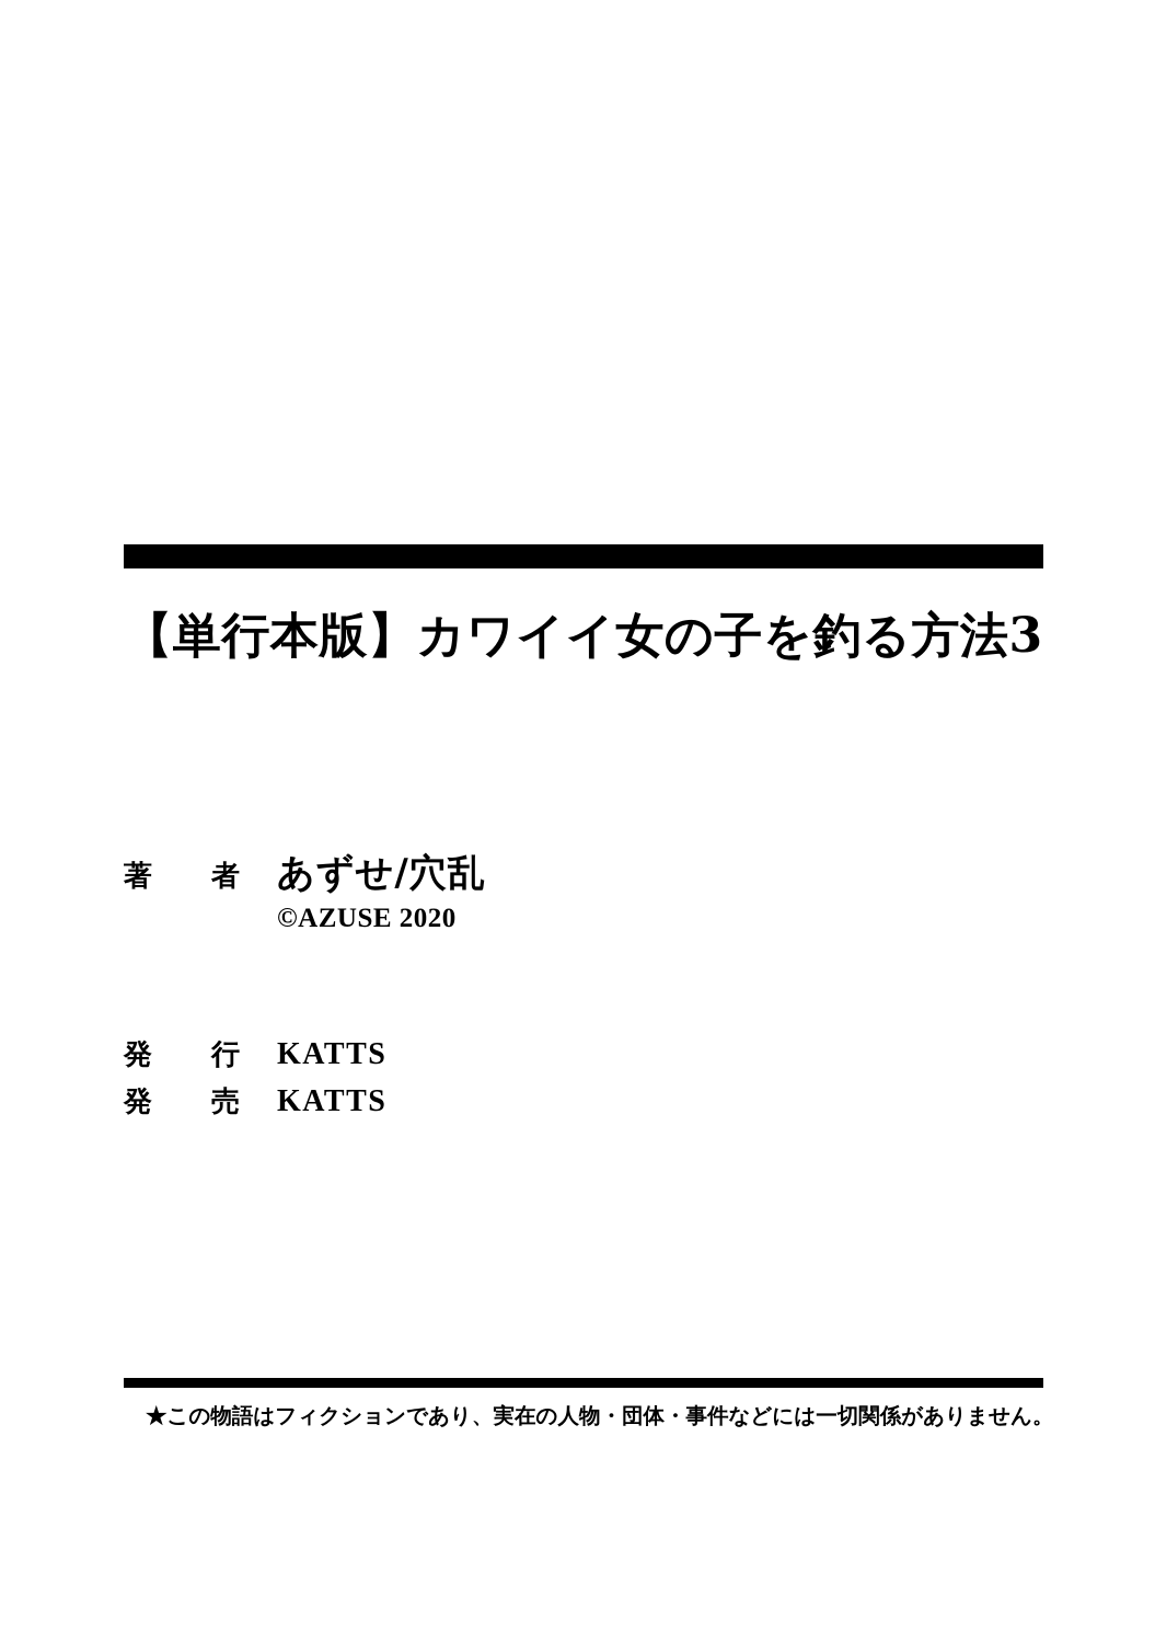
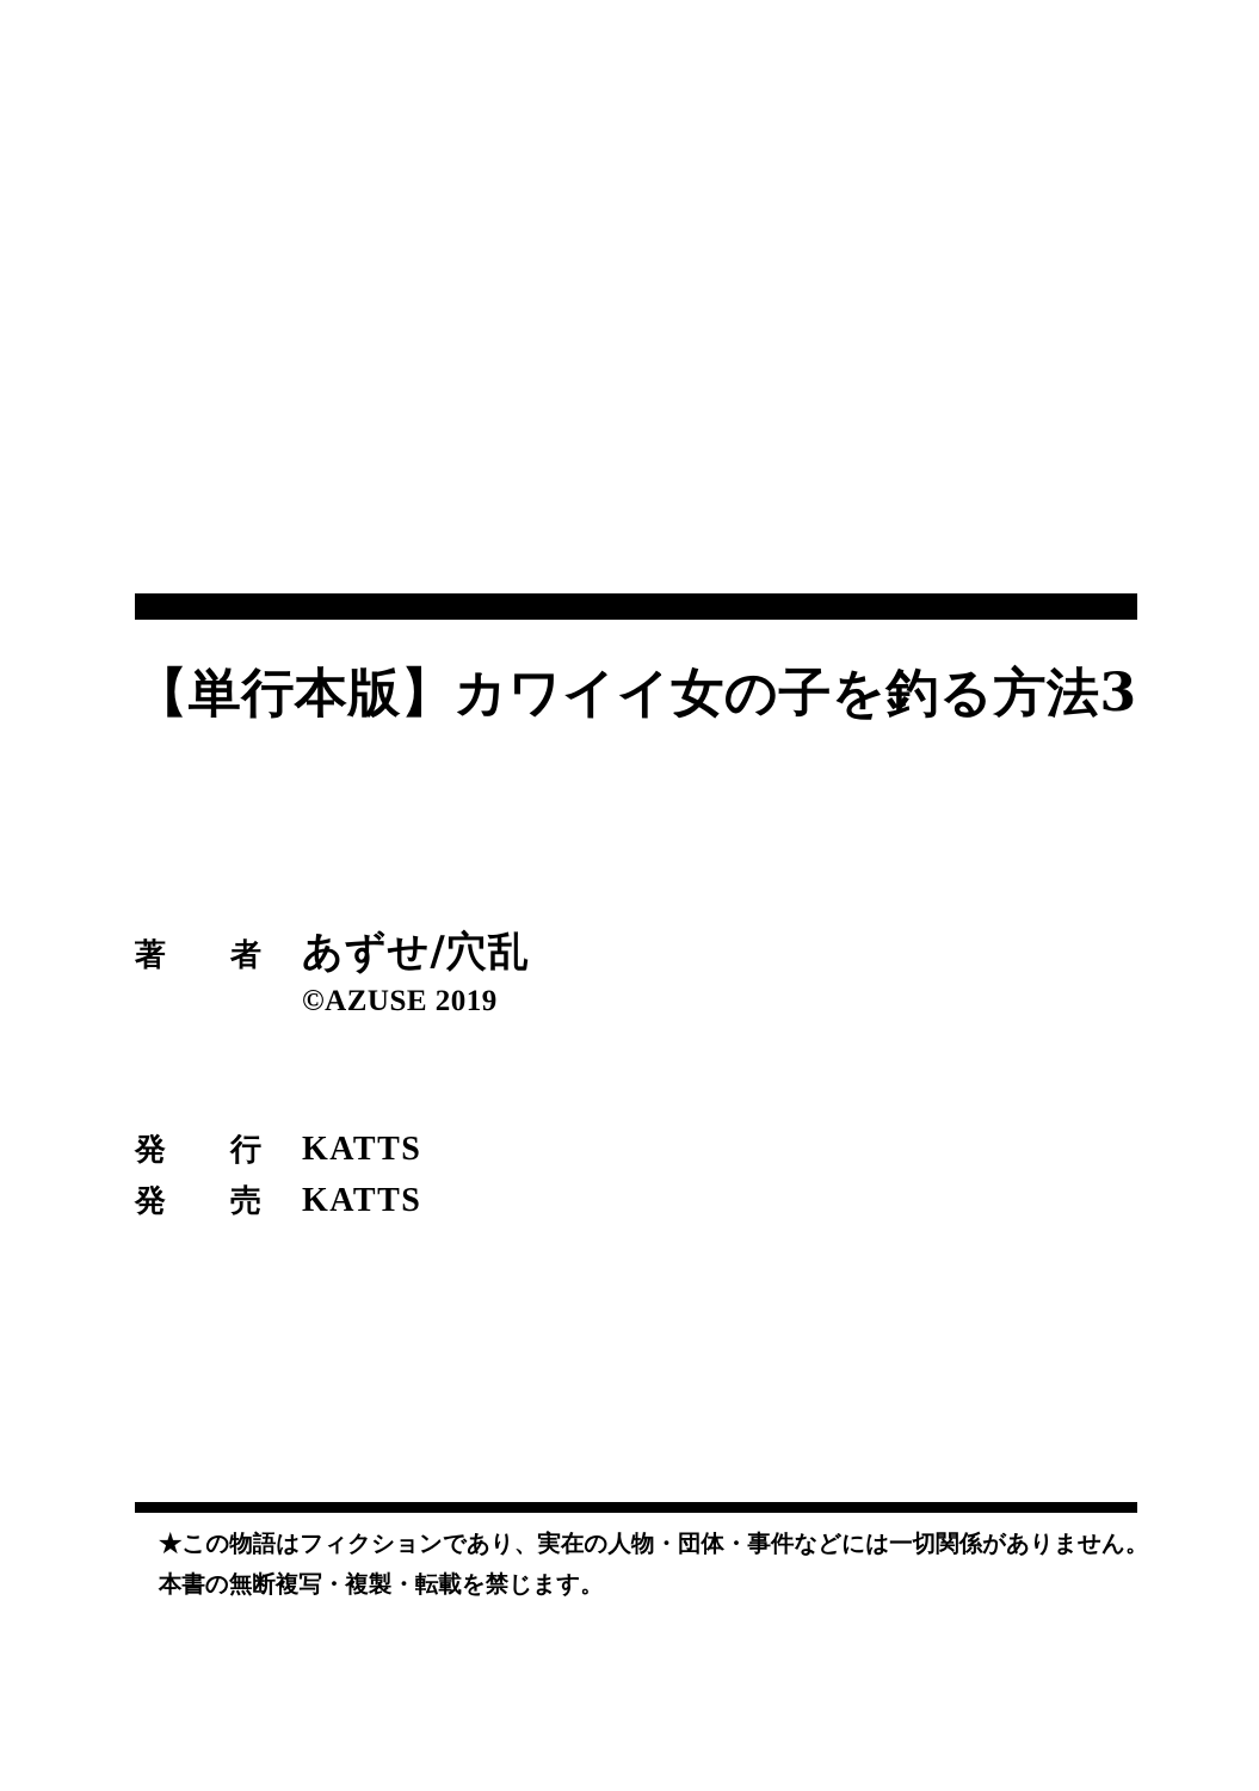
  【単行本版】カワイイ女の子を釣る方法3
  著 者
  あずせ/穴乱
- ©AZUSE 2020
+ ©AZUSE 2019
  発 行
  KATTS
  発 売
  KATTS
  ★この物語はフィクションであり、実在の人物・団体・事件などには一切関係がありません。
+ 本書の無断複写・複製・転載を禁じます。
